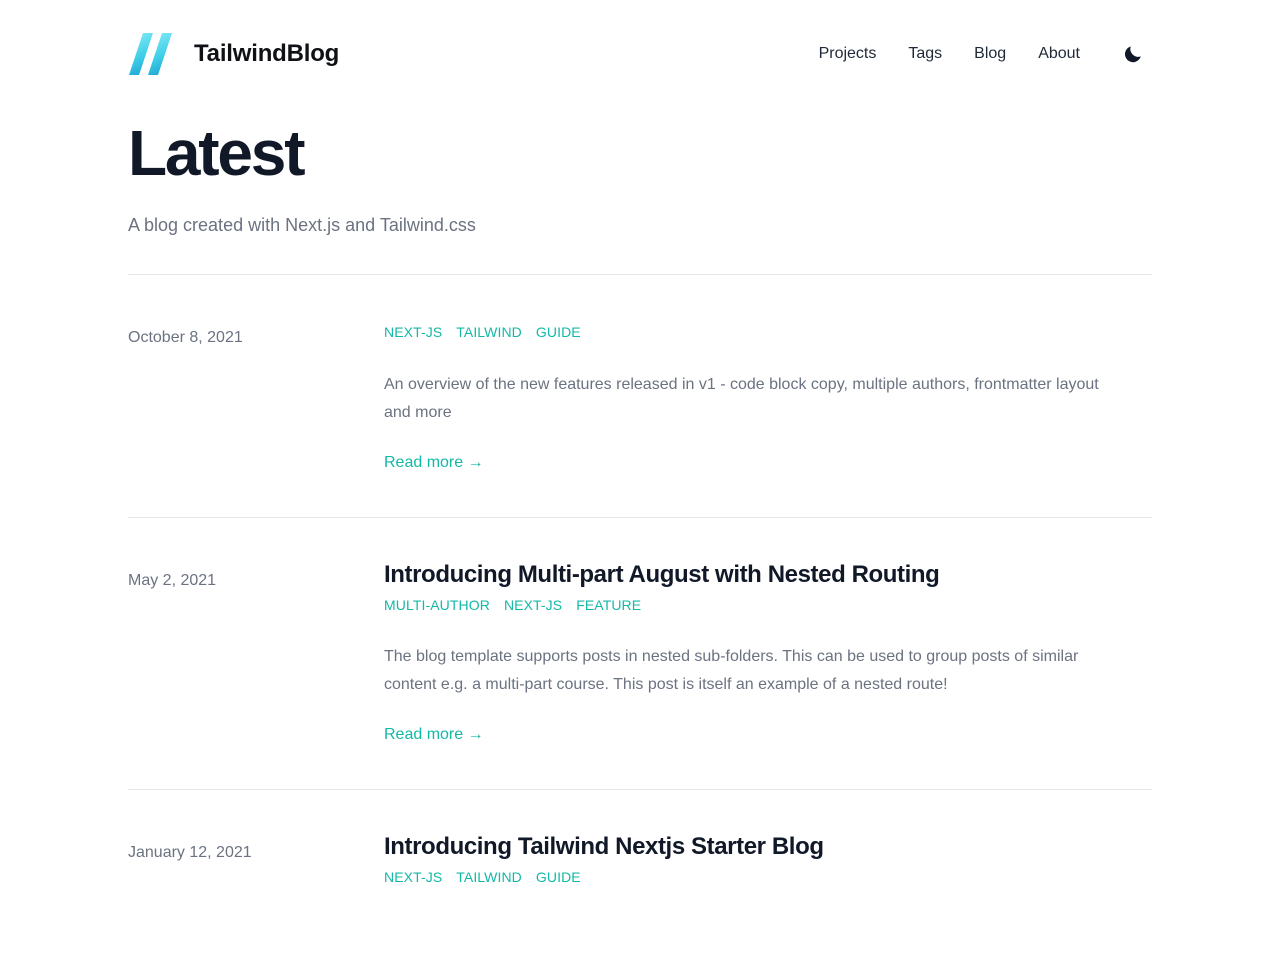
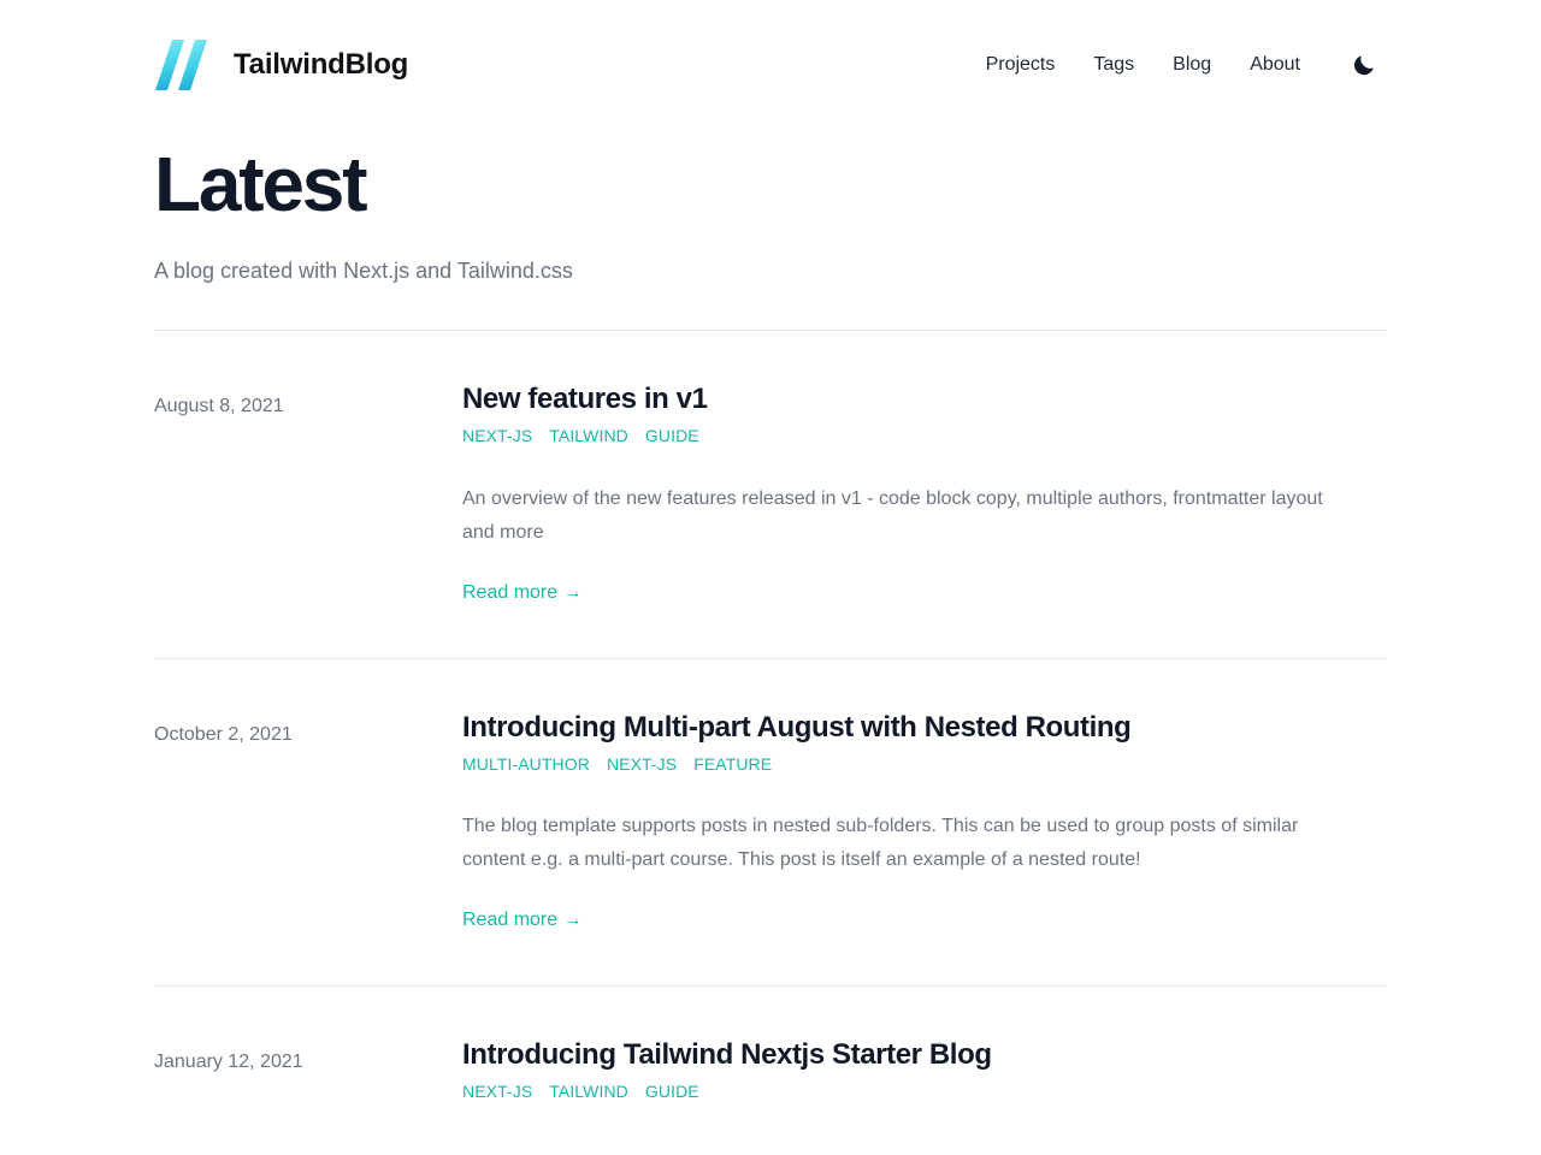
  TailwindBlog
  Projects
  Tags
  Blog
  About
  Latest
  A blog created with Next.js and Tailwind.css
- October 8, 2021
+ August 8, 2021
+ New features in v1
  NEXT-JS
  TAILWIND
  GUIDE
  An overview of the new features released in v1 - code block copy, multiple authors, frontmatter layout and more
  Read more →
- May 2, 2021
+ October 2, 2021
  Introducing Multi-part August with Nested Routing
  MULTI-AUTHOR
  NEXT-JS
  FEATURE
  The blog template supports posts in nested sub-folders. This can be used to group posts of similar content e.g. a multi-part course. This post is itself an example of a nested route!
  Read more →
  January 12, 2021
  Introducing Tailwind Nextjs Starter Blog
  NEXT-JS
  TAILWIND
  GUIDE
